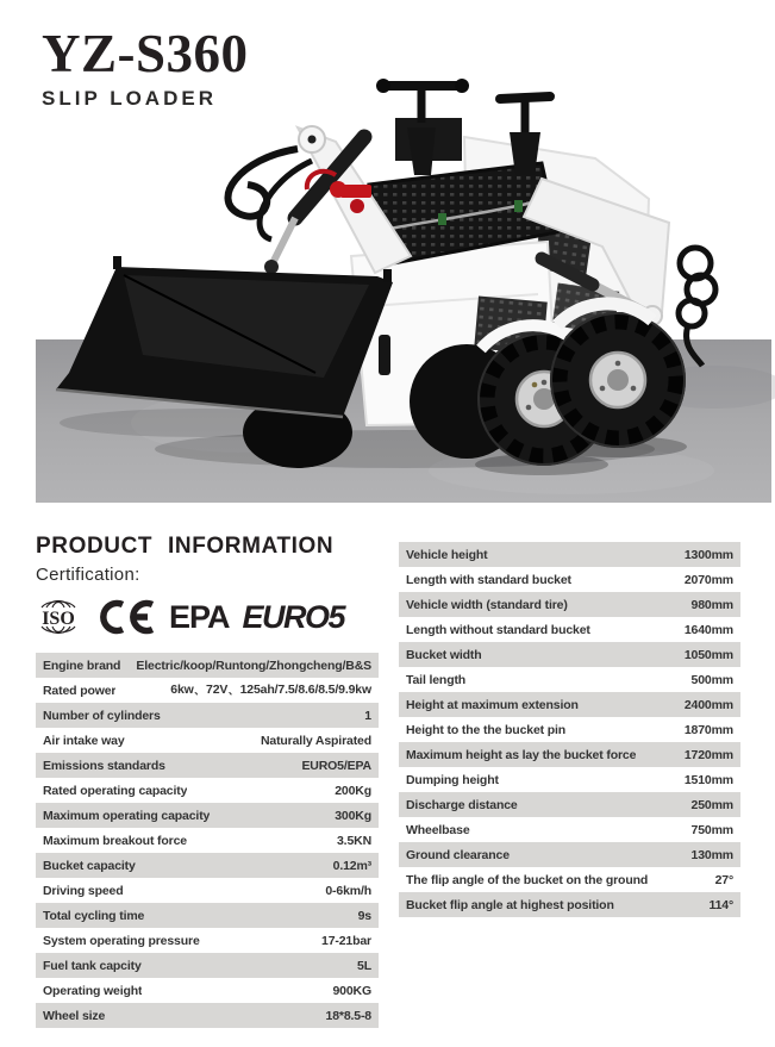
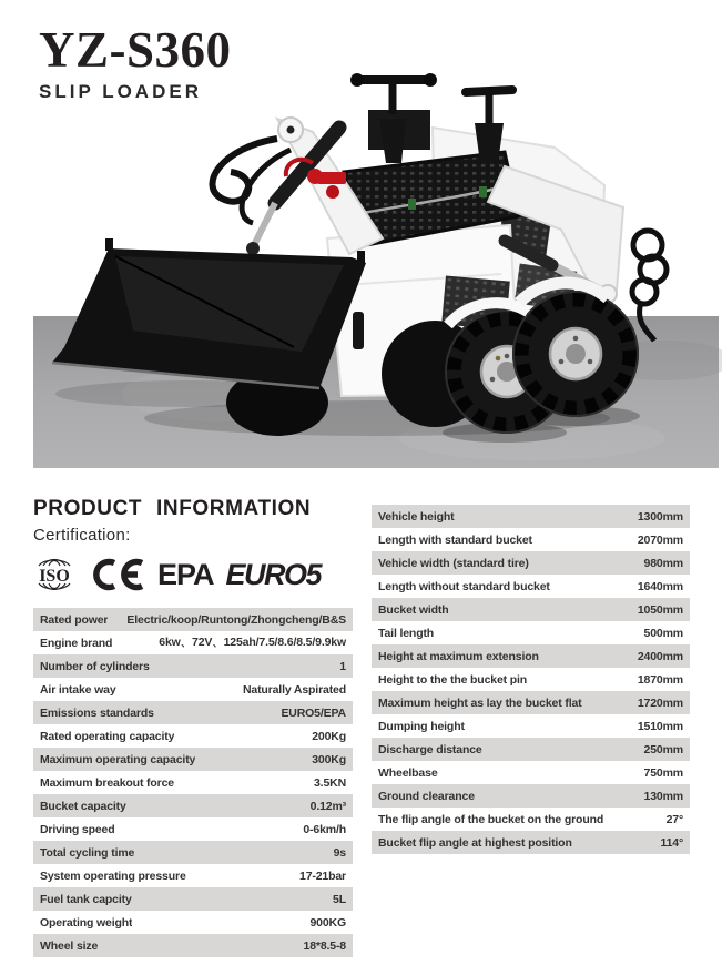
  YZ-S360
  SLIP LOADER
  PRODUCT INFORMATION
  Certification:
  ISO
  EPA
  EURO5
- Engine brand
+ Rated power
  Electric/koop/Runtong/Zhongcheng/B&S
- Rated power
+ Engine brand
  6kw、72V、125ah/7.5/8.6/8.5/9.9kw
  Number of cylinders
  1
  Air intake way
  Naturally Aspirated
  Emissions standards
  EURO5/EPA
  Rated operating capacity
  200Kg
  Maximum operating capacity
  300Kg
  Maximum breakout force
  3.5KN
  Bucket capacity
  0.12m³
  Driving speed
  0-6km/h
  Total cycling time
  9s
  System operating pressure
  17-21bar
  Fuel tank capcity
  5L
  Operating weight
  900KG
  Wheel size
  18*8.5-8
  Vehicle height
  1300mm
  Length with standard bucket
  2070mm
  Vehicle width (standard tire)
  980mm
  Length without standard bucket
  1640mm
  Bucket width
  1050mm
  Tail length
  500mm
  Height at maximum extension
  2400mm
  Height to the the bucket pin
  1870mm
- Maximum height as lay the bucket force
+ Maximum height as lay the bucket flat
  1720mm
  Dumping height
  1510mm
  Discharge distance
  250mm
  Wheelbase
  750mm
  Ground clearance
  130mm
  The flip angle of the bucket on the ground
  27°
  Bucket flip angle at highest position
  114°
